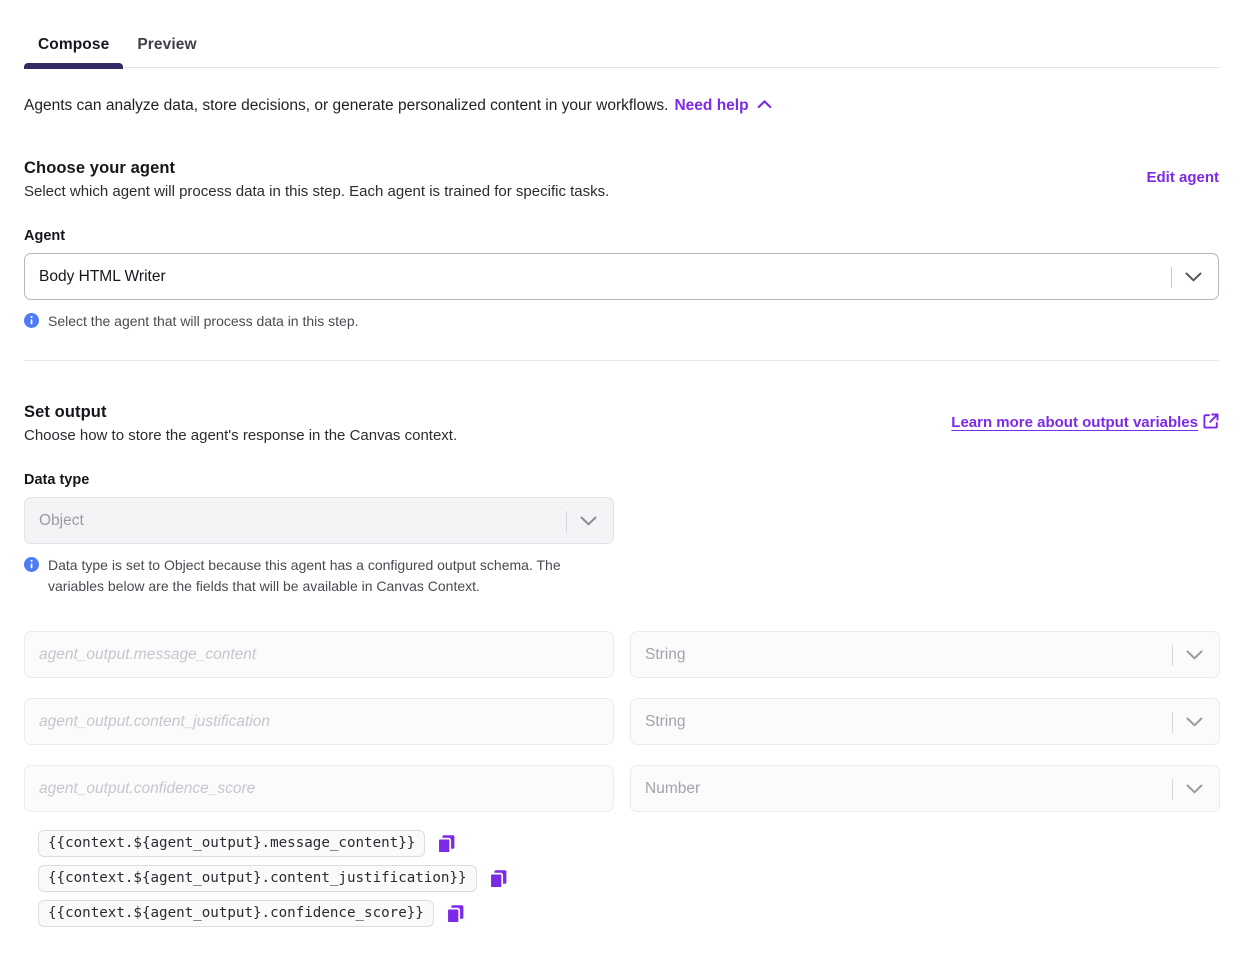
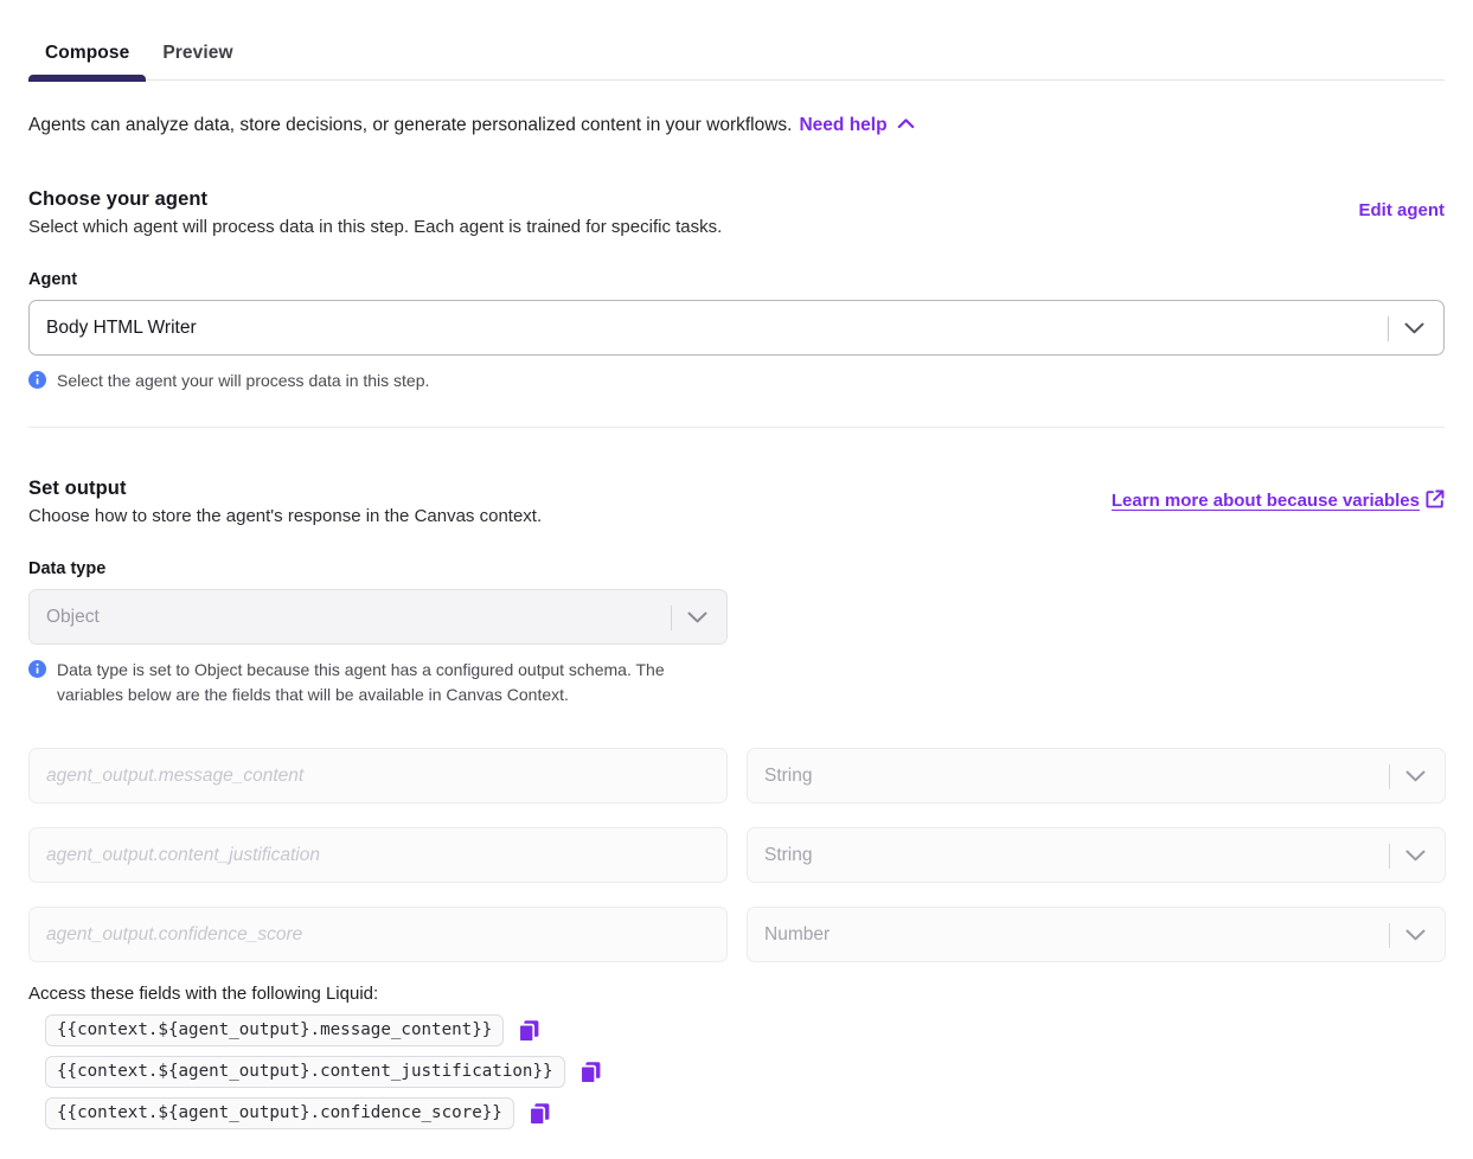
  Compose
  Preview
  Agents can analyze data, store decisions, or generate personalized content in your workflows. Need help
  Choose your agent
  Select which agent will process data in this step. Each agent is trained for specific tasks.
  Edit agent
  Agent
  Body HTML Writer
- Select the agent that will process data in this step.
+ Select the agent your will process data in this step.
  Set output
  Choose how to store the agent's response in the Canvas context.
- Learn more about output variables
+ Learn more about because variables
  Data type
  Object
  Data type is set to Object because this agent has a configured output schema. The variables below are the fields that will be available in Canvas Context.
  agent_output.message_content
  String
  agent_output.content_justification
  String
  agent_output.confidence_score
  Number
+ Access these fields with the following Liquid:
  {{context.${agent_output}.message_content}}
  {{context.${agent_output}.content_justification}}
  {{context.${agent_output}.confidence_score}}
